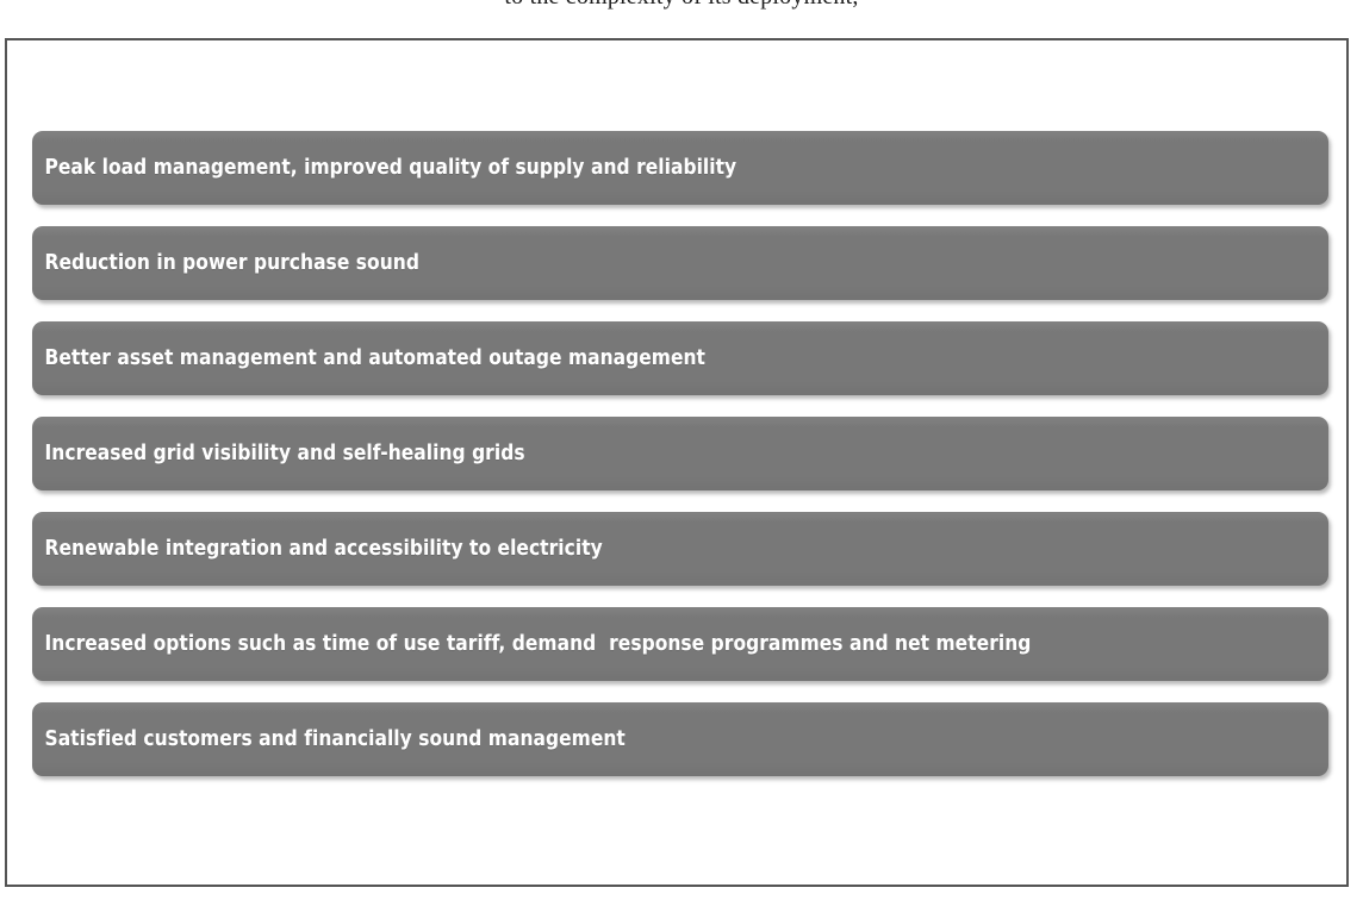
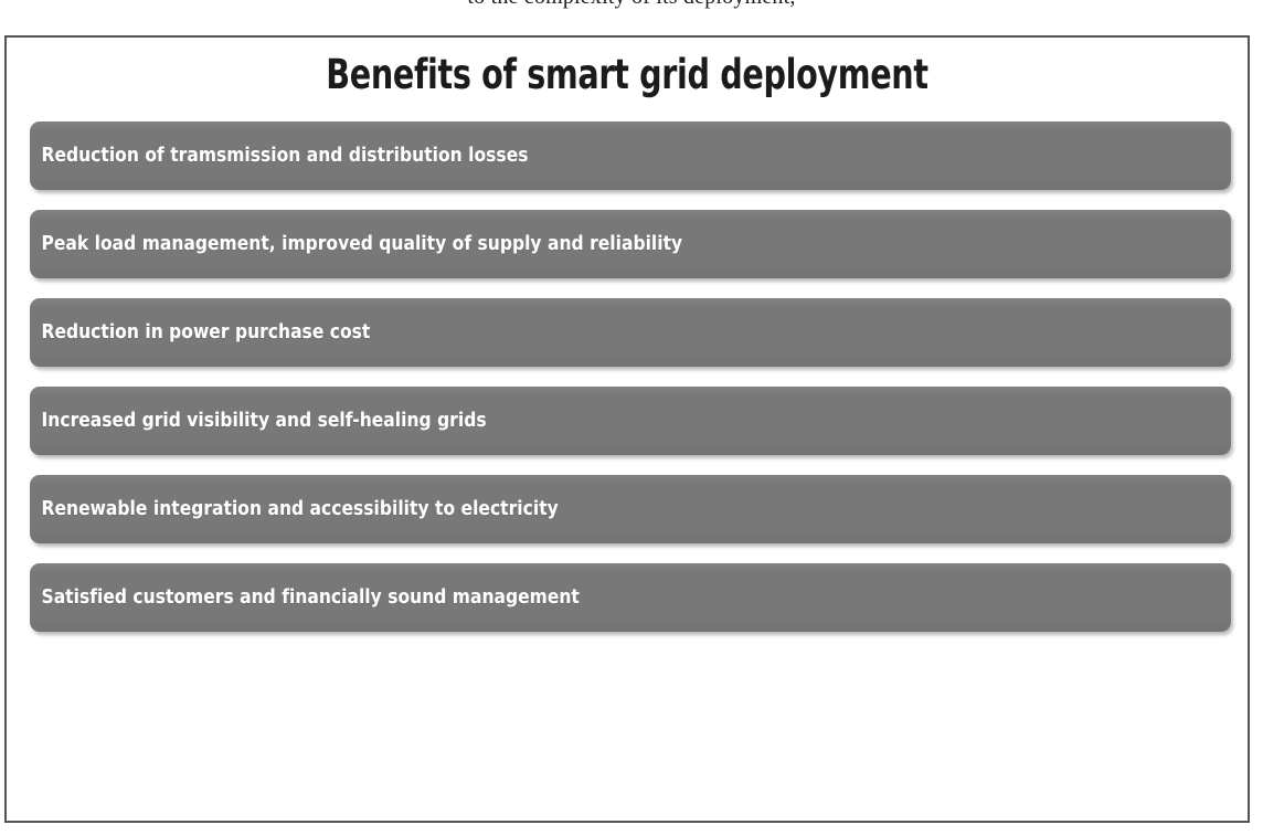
+ Benefits of smart grid deployment
+ Reduction of tramsmission and distribution losses
  Peak load management, improved quality of supply and reliability
- Reduction in power purchase sound
+ Reduction in power purchase cost
- Better asset management and automated outage management
  Increased grid visibility and self-healing grids
  Renewable integration and accessibility to electricity
- Increased options such as time of use tariff, demand response programmes and net metering
  Satisfied customers and financially sound management
